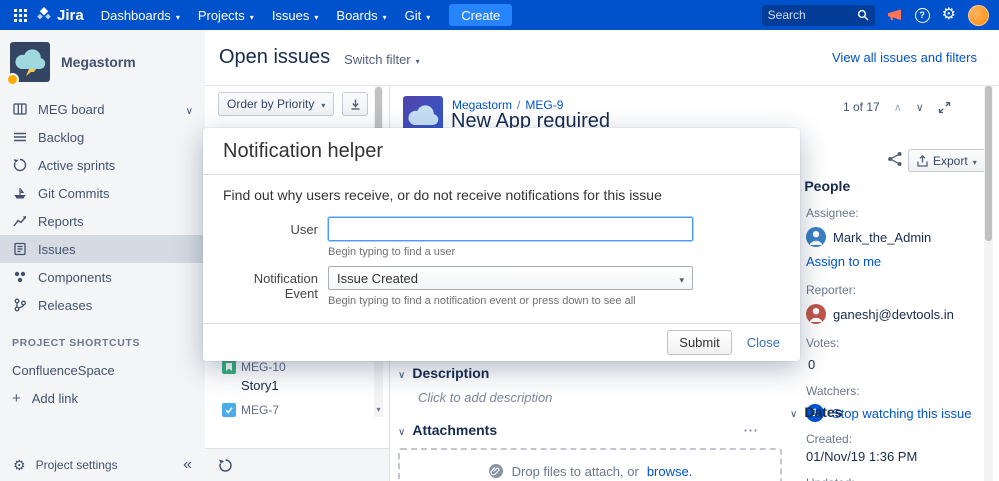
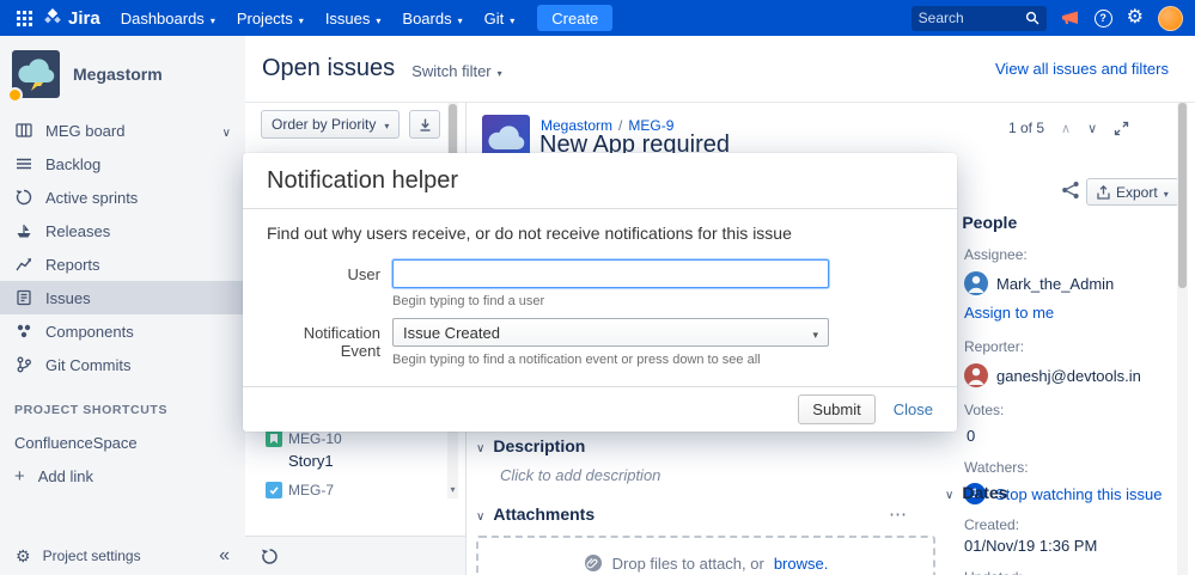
  Jira
  Dashboards
  Projects
  Issues
  Boards
  Git
  Create
  Search
  Megastorm
  MEG board
  Backlog
  Active sprints
- Git Commits
+ Releases
  Reports
  Issues
  Components
- Releases
+ Git Commits
  PROJECT SHORTCUTS
  ConfluenceSpace
  Add link
  Project settings
  Open issues
  Switch filter
  View all issues and filters
  Order by Priority
  MEG-10
  Story1
  MEG-7
  Megastorm
  MEG-9
  New App required
- 1 of 17
+ 1 of 5
  Export
  People
  Assignee:
  Mark_the_Admin
  Assign to me
  Reporter:
  ganeshj@devtools.in
  Votes:
  0
  Watchers:
  1
  Stop watching this issue
  Dates
  Created:
  01/Nov/19 1:36 PM
  Description
  Click to add description
  Attachments
  Drop files to attach, or
  browse.
  Notification helper
  Find out why users receive, or do not receive notifications for this issue
  User
  Begin typing to find a user
  Notification Event
  Issue Created
  Begin typing to find a notification event or press down to see all
  Submit
  Close
